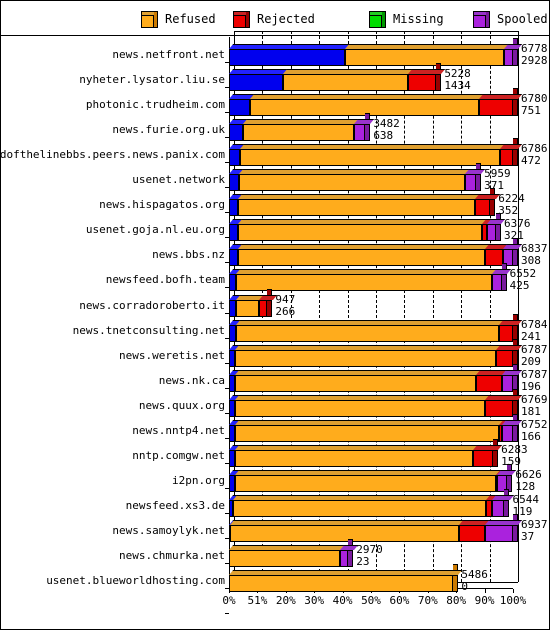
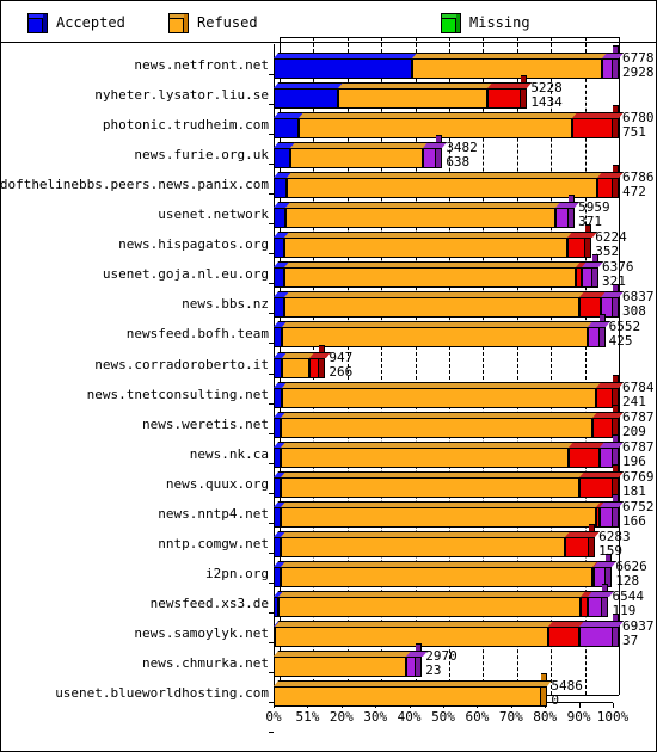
+ Accepted
  Refused
- Rejected
  Missing
- Spooled
  0%
  51%
  20%
  30%
  40%
  50%
  60%
  70%
  80%
  90%
  100%
  news.netfront.net
  6778
  2928
  nyheter.lysator.liu.se
  5228
  1434
  photonic.trudheim.com
  6780
  751
  news.furie.org.uk
  3482
  638
  dofthelinebbs.peers.news.panix.com
  6786
  472
  usenet.network
  5959
  371
  news.hispagatos.org
  6224
  352
  usenet.goja.nl.eu.org
  6376
  321
  news.bbs.nz
  6837
  308
  newsfeed.bofh.team
  6552
  425
  news.corradoroberto.it
  947
  266
  news.tnetconsulting.net
  6784
  241
  news.weretis.net
  6787
  209
  news.nk.ca
  6787
  196
  news.quux.org
  6769
  181
  news.nntp4.net
  6752
  166
  nntp.comgw.net
  6283
  159
  i2pn.org
  6626
  128
  newsfeed.xs3.de
  6544
  119
  news.samoylyk.net
  6937
  37
  news.chmurka.net
  2970
  23
  usenet.blueworldhosting.com
  5486
  0
